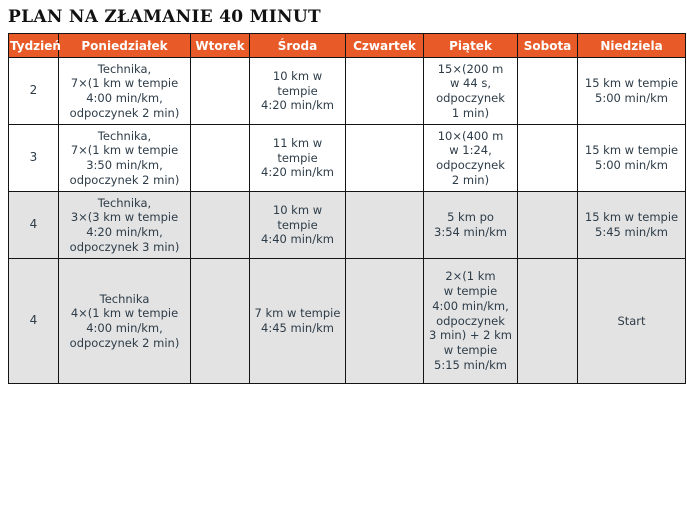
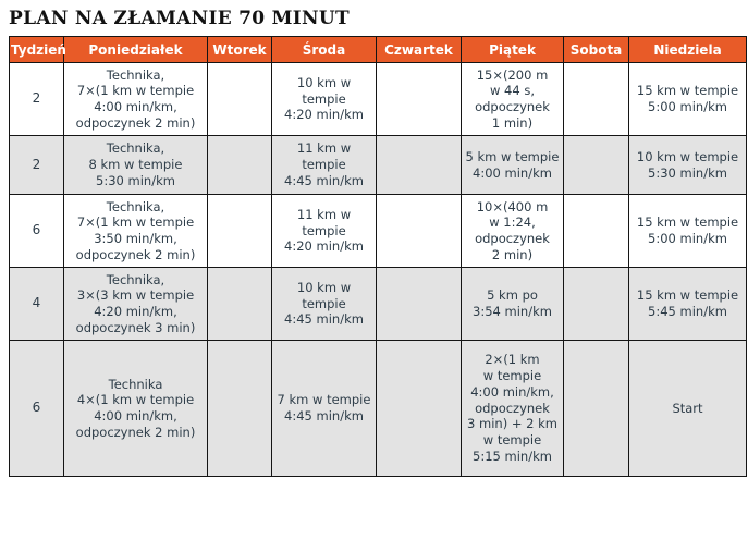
- PLAN NA ZŁAMANIE 40 MINUT
+ PLAN NA ZŁAMANIE 70 MINUT
  Tydzień	Poniedziałek	Wtorek	Środa	Czwartek	Piątek	Sobota	Niedziela
  2	Technika, 7×(1 km w tempie 4:00 min/km, odpoczynek 2 min)		10 km w tempie 4:20 min/km		15×(200 m w 44 s, odpoczynek 1 min)		15 km w tempie 5:00 min/km
+ 2	Technika, 8 km w tempie 5:30 min/km		11 km w tempie 4:45 min/km		5 km w tempie 4:00 min/km		10 km w tempie 5:30 min/km
- 3	Technika, 7×(1 km w tempie 3:50 min/km, odpoczynek 2 min)		11 km w tempie 4:20 min/km		10×(400 m w 1:24, odpoczynek 2 min)		15 km w tempie 5:00 min/km
+ 6	Technika, 7×(1 km w tempie 3:50 min/km, odpoczynek 2 min)		11 km w tempie 4:20 min/km		10×(400 m w 1:24, odpoczynek 2 min)		15 km w tempie 5:00 min/km
- 4	Technika, 3×(3 km w tempie 4:20 min/km, odpoczynek 3 min)		10 km w tempie 4:40 min/km		5 km po 3:54 min/km		15 km w tempie 5:45 min/km
+ 4	Technika, 3×(3 km w tempie 4:20 min/km, odpoczynek 3 min)		10 km w tempie 4:45 min/km		5 km po 3:54 min/km		15 km w tempie 5:45 min/km
- 4	Technika 4×(1 km w tempie 4:00 min/km, odpoczynek 2 min)		7 km w tempie 4:45 min/km		2×(1 km w tempie 4:00 min/km, odpoczynek 3 min) + 2 km w tempie 5:15 min/km		Start
+ 6	Technika 4×(1 km w tempie 4:00 min/km, odpoczynek 2 min)		7 km w tempie 4:45 min/km		2×(1 km w tempie 4:00 min/km, odpoczynek 3 min) + 2 km w tempie 5:15 min/km		Start
